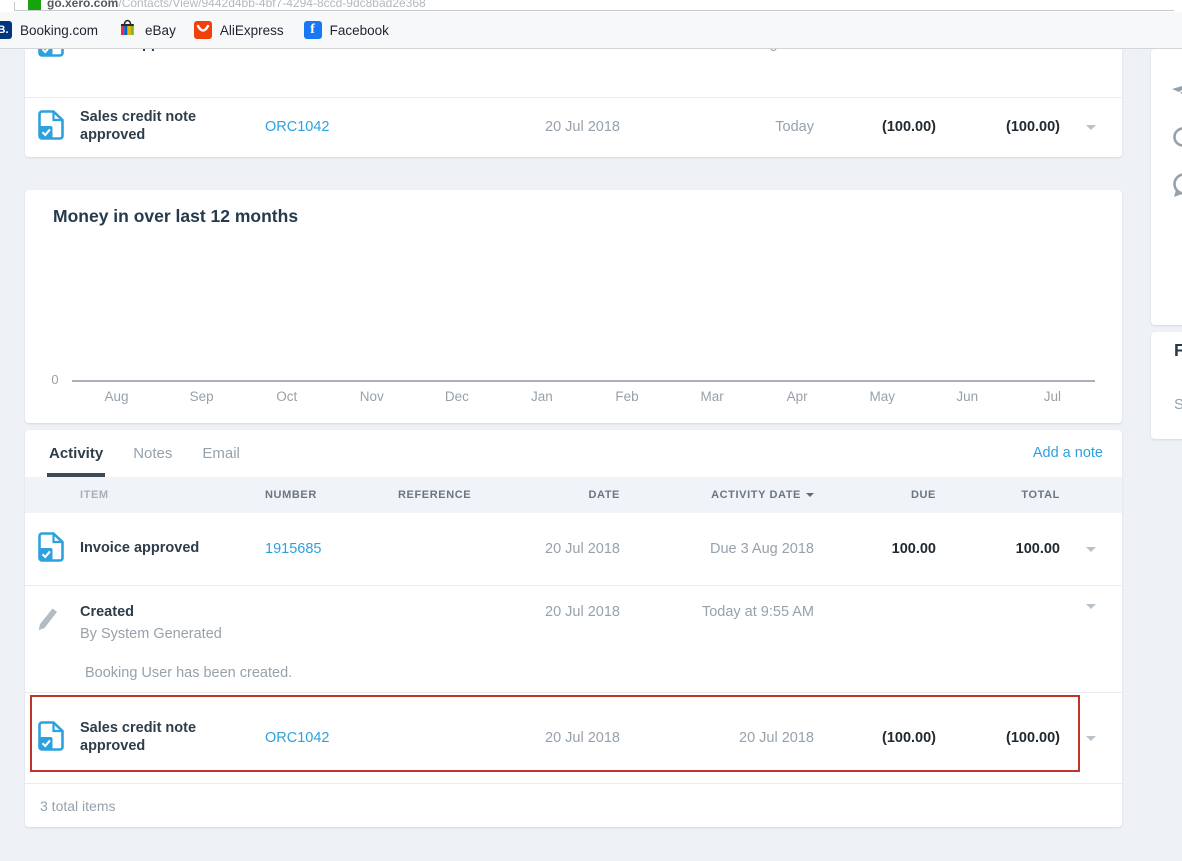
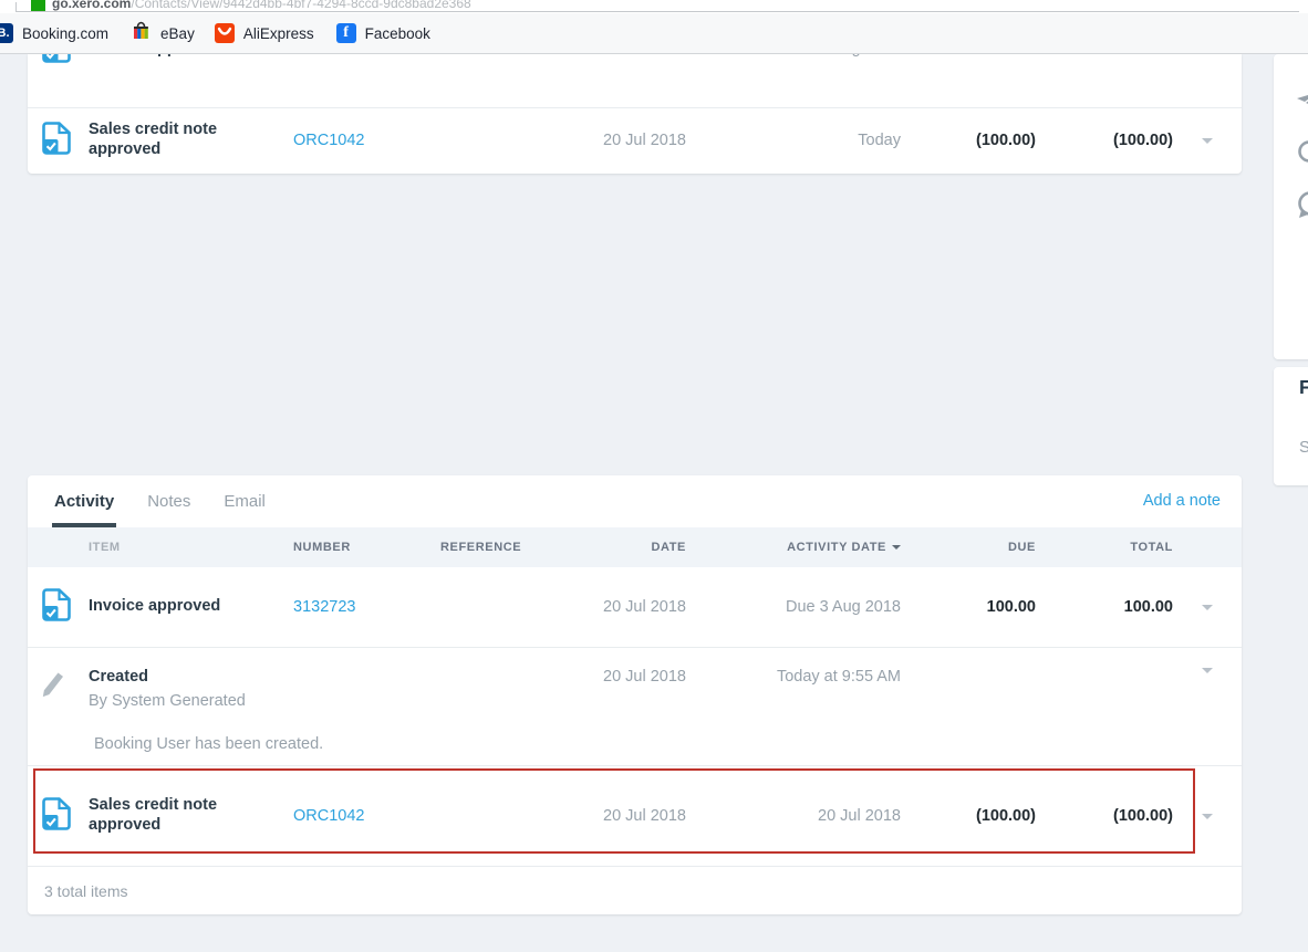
  go.xero.com/Contacts/View/9442d4bb-4bf7-4294-8ccd-9dc8bad2e368
  B.
  Booking.com
  eBay
  AliExpress
  f
  Facebook
  Sales credit note approved
  ORC1042
  20 Jul 2018
  Today
  (100.00)
  (100.00)
- Money in over last 12 months
- 0
- Aug
- Sep
- Oct
- Nov
- Dec
- Jan
- Feb
- Mar
- Apr
- May
- Jun
- Jul
  Activity
  Notes
  Email
  Add a note
  ITEM
  NUMBER
  REFERENCE
  DATE
  ACTIVITY DATE
  DUE
  TOTAL
  Invoice approved
- 1915685
+ 3132723
  20 Jul 2018
  Due 3 Aug 2018
  100.00
  100.00
  Created
  By System Generated
  20 Jul 2018
  Today at 9:55 AM
  Booking User has been created.
  Sales credit note approved
  ORC1042
  20 Jul 2018
  20 Jul 2018
  (100.00)
  (100.00)
  3 total items
  F
  S
